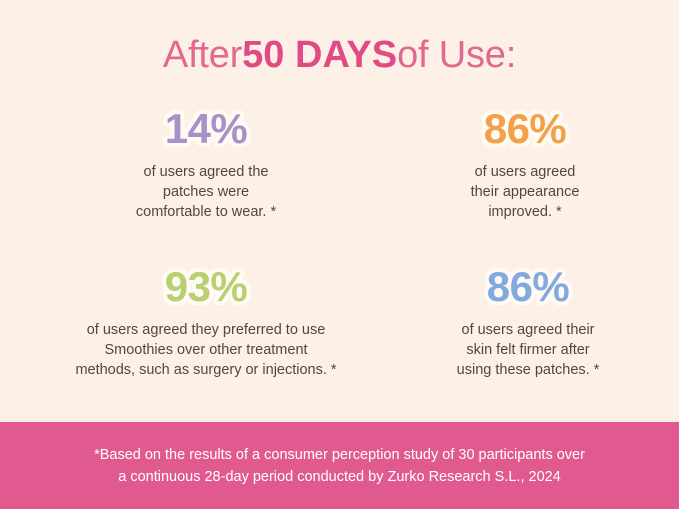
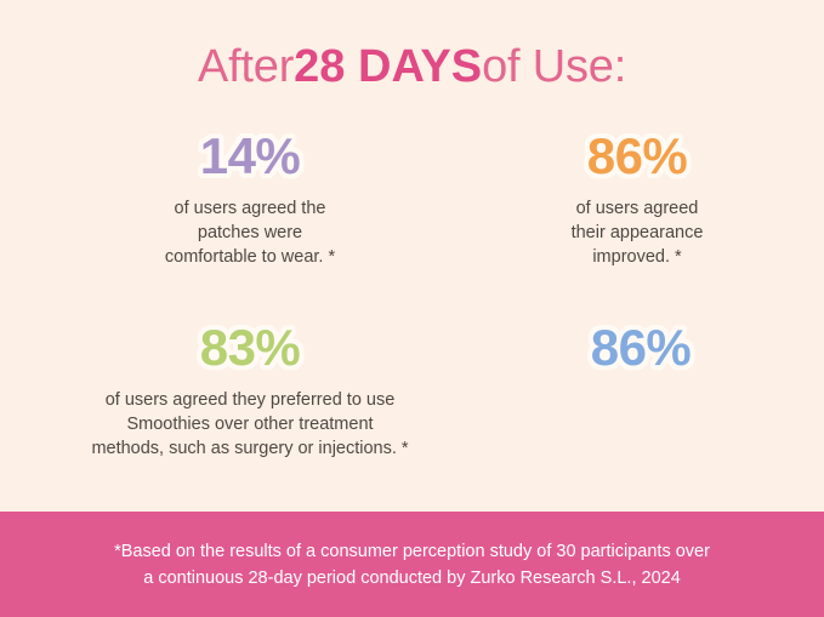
- After 50 DAYS of Use:
+ After 28 DAYS of Use:
  14%
  of users agreed the
  patches were
  comfortable to wear. *
  86%
  of users agreed
  their appearance
  improved. *
- 93%
+ 83%
  of users agreed they preferred to use
  Smoothies over other treatment
  methods, such as surgery or injections. *
  86%
- of users agreed their
- skin felt firmer after
- using these patches. *
  *Based on the results of a consumer perception study of 30 participants over
  a continuous 28-day period conducted by Zurko Research S.L., 2024
